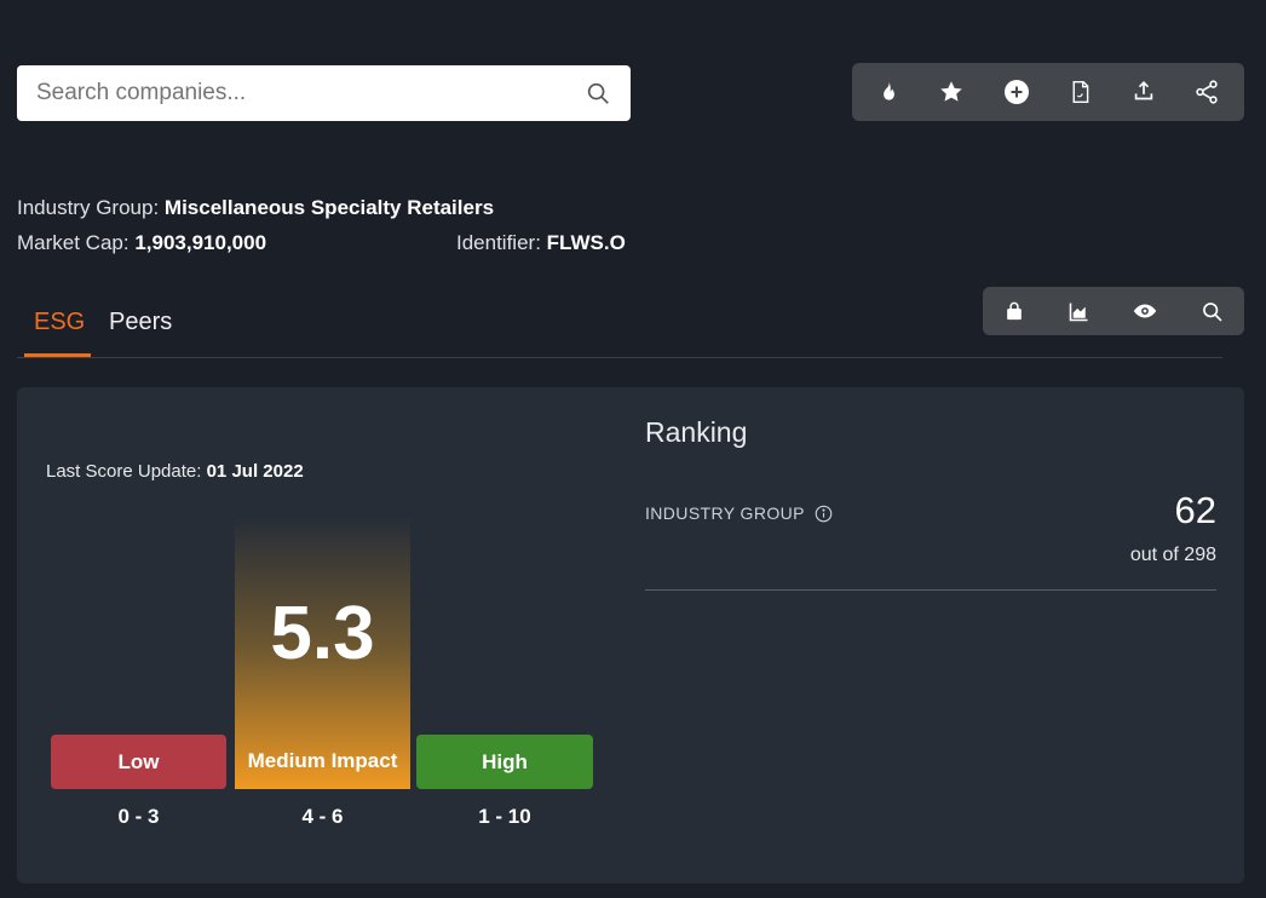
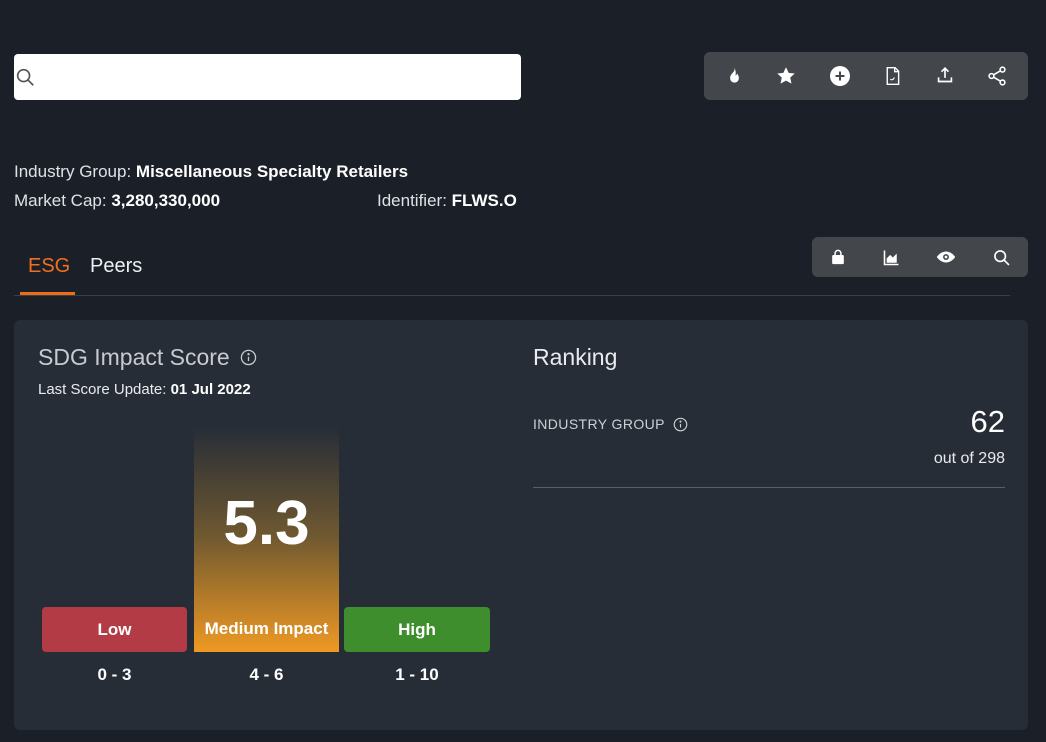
- Search companies...
  Industry Group: Miscellaneous Specialty Retailers
- Market Cap: 1,903,910,000
+ Market Cap: 3,280,330,000
  Identifier: FLWS.O
  ESG
  Peers
+ SDG Impact Score
  Last Score Update: 01 Jul 2022
  5.3
  Medium Impact
  Low
  High
  0 - 3
  4 - 6
  1 - 10
  Ranking
  INDUSTRY GROUP
  62
  out of 298
